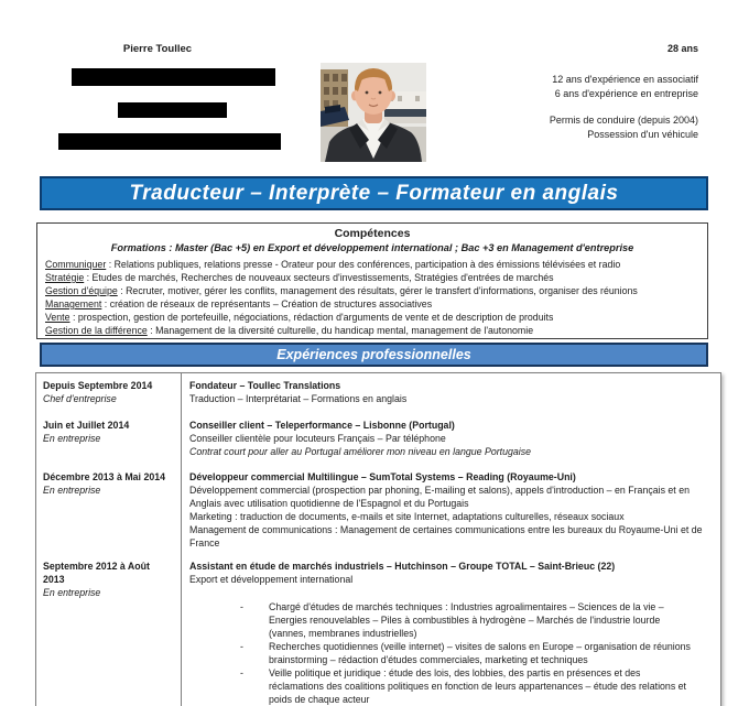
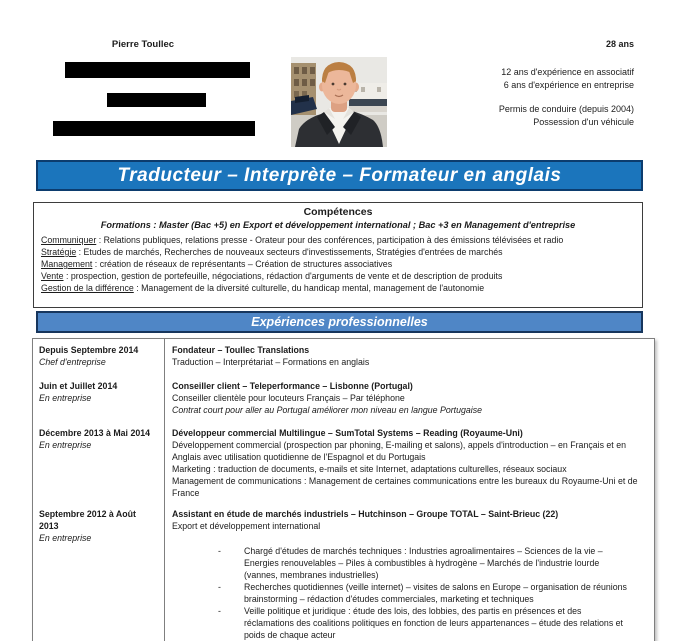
  Pierre Toullec
  28 ans
  12 ans d'expérience en associatif
  6 ans d'expérience en entreprise
  Permis de conduire (depuis 2004)
  Possession d'un véhicule
  Traducteur – Interprète – Formateur en anglais
  Compétences
  Formations : Master (Bac +5) en Export et développement international ; Bac +3 en Management d'entreprise
  Communiquer : Relations publiques, relations presse - Orateur pour des conférences, participation à des émissions télévisées et radio
  Stratégie : Etudes de marchés, Recherches de nouveaux secteurs d'investissements, Stratégies d'entrées de marchés
- Gestion d'équipe : Recruter, motiver, gérer les conflits, management des résultats, gérer le transfert d'informations, organiser des réunions
  Management : création de réseaux de représentants – Création de structures associatives
  Vente : prospection, gestion de portefeuille, négociations, rédaction d'arguments de vente et de description de produits
  Gestion de la différence : Management de la diversité culturelle, du handicap mental, management de l'autonomie
  Expériences professionnelles
  Depuis Septembre 2014
  Chef d'entreprise
  Fondateur – Toullec Translations
  Traduction – Interprétariat – Formations en anglais
  Juin et Juillet 2014
  En entreprise
  Conseiller client – Teleperformance – Lisbonne (Portugal)
  Conseiller clientèle pour locuteurs Français – Par téléphone
  Contrat court pour aller au Portugal améliorer mon niveau en langue Portugaise
  Décembre 2013 à Mai 2014
  En entreprise
  Développeur commercial Multilingue – SumTotal Systems – Reading (Royaume-Uni)
  Développement commercial (prospection par phoning, E-mailing et salons), appels d'introduction – en Français et en Anglais avec utilisation quotidienne de l'Espagnol et du Portugais
  Marketing : traduction de documents, e-mails et site Internet, adaptations culturelles, réseaux sociaux
  Management de communications : Management de certaines communications entre les bureaux du Royaume-Uni et de France
  Septembre 2012 à Août 2013
  En entreprise
  Assistant en étude de marchés industriels – Hutchinson – Groupe TOTAL – Saint-Brieuc (22)
  Export et développement international
  Chargé d'études de marchés techniques : Industries agroalimentaires – Sciences de la vie – Energies renouvelables – Piles à combustibles à hydrogène – Marchés de l'industrie lourde (vannes, membranes industrielles)
  Recherches quotidiennes (veille internet) – visites de salons en Europe – organisation de réunions brainstorming – rédaction d'études commerciales, marketing et techniques
  Veille politique et juridique : étude des lois, des lobbies, des partis en présences et des réclamations des coalitions politiques en fonction de leurs appartenances – étude des relations et poids de chaque acteur
